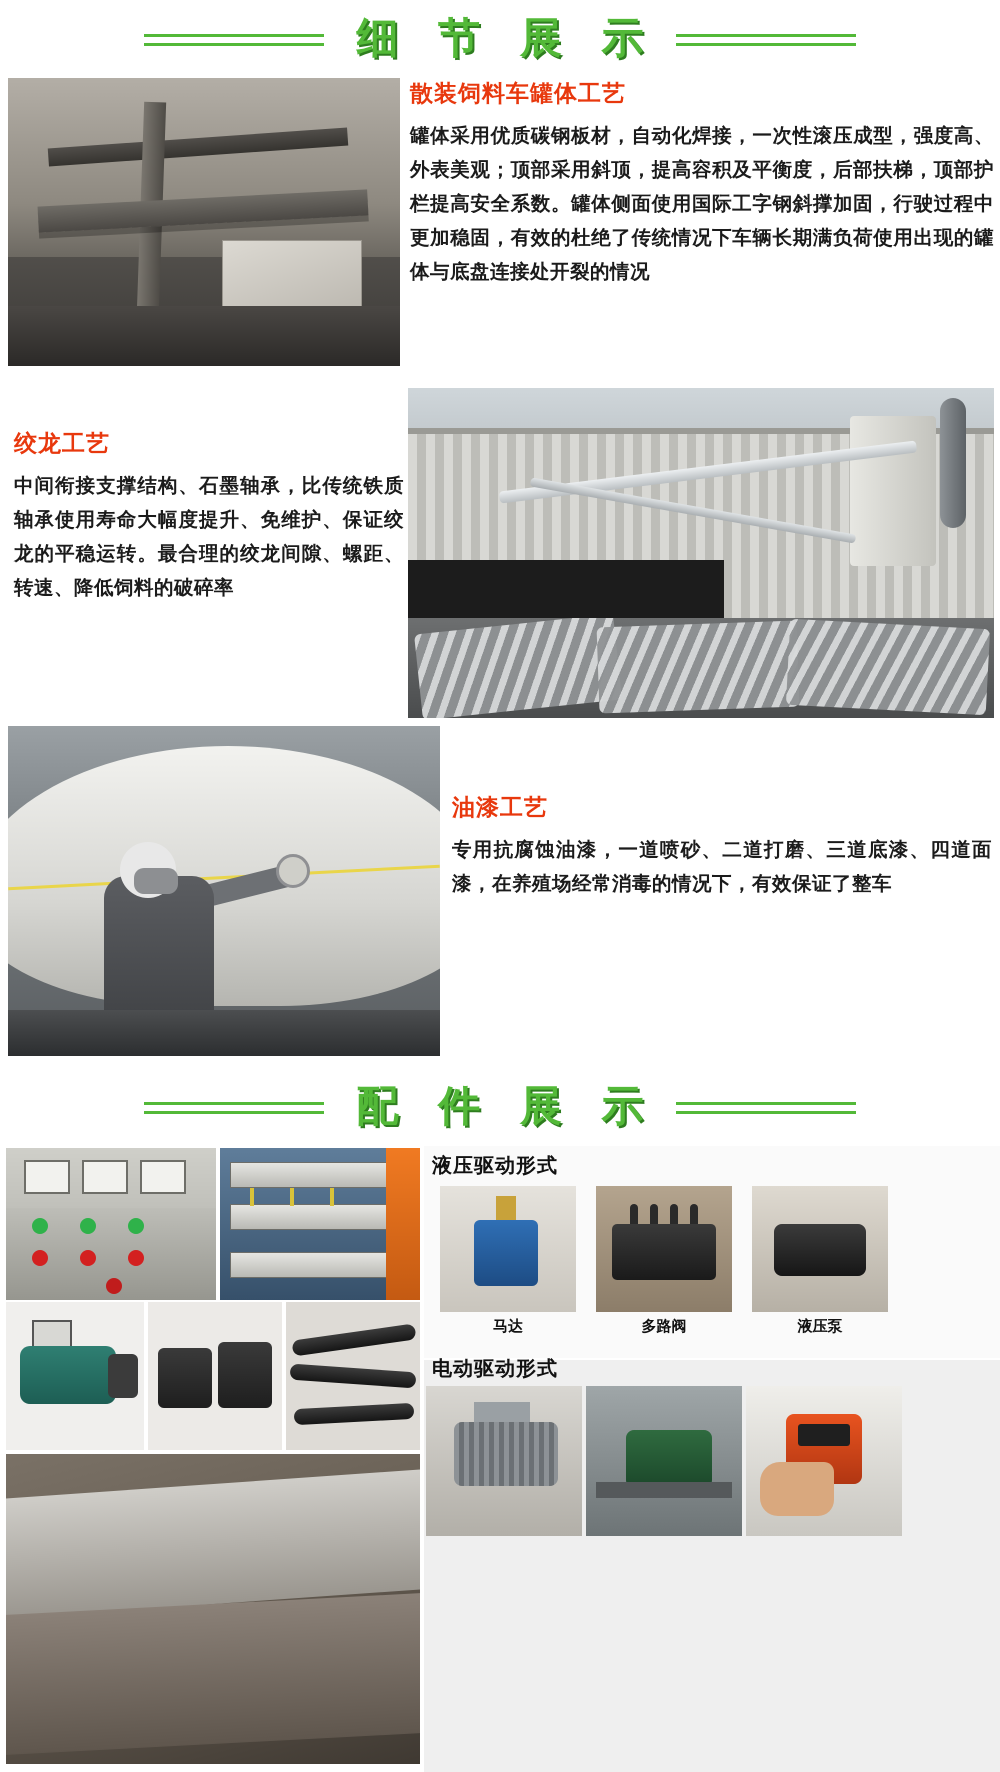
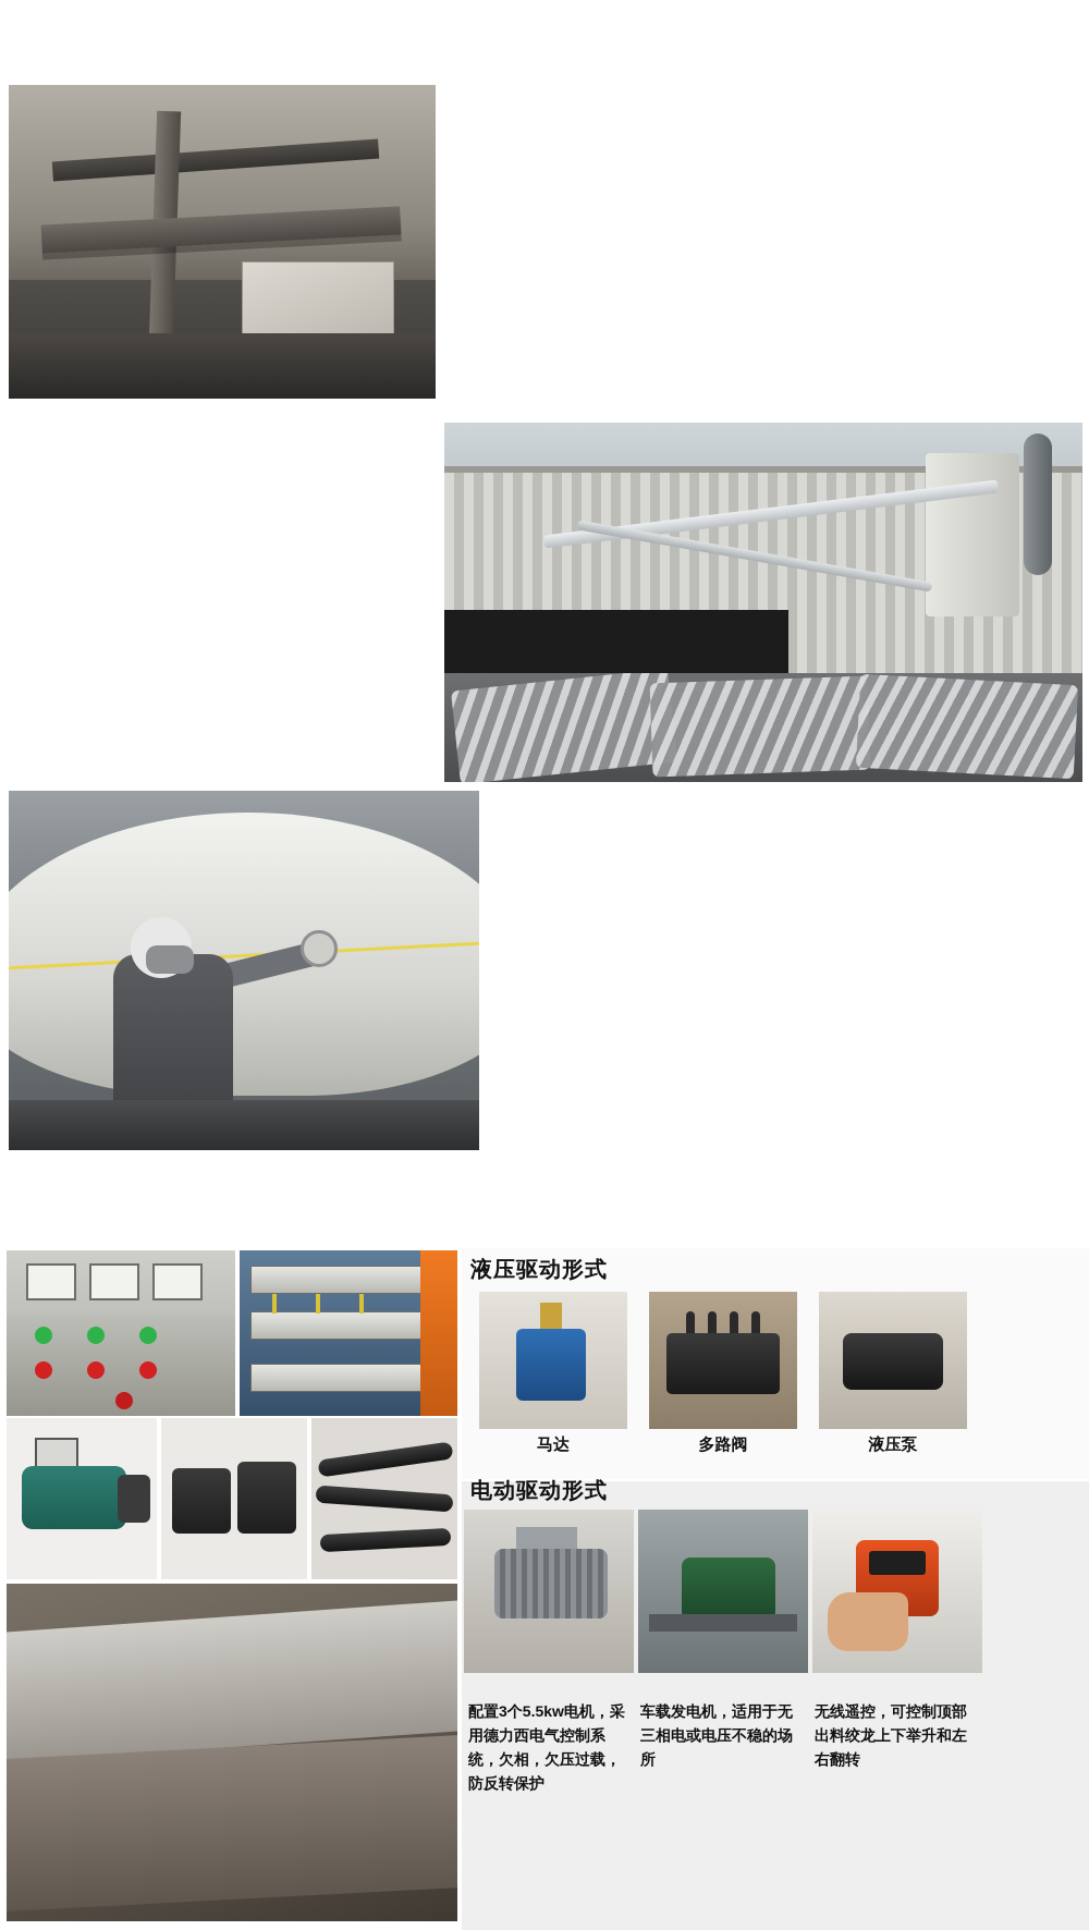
- 细 节 展 示
- 散装饲料车罐体工艺
- 罐体采用优质碳钢板材，自动化焊接，一次性滚压成型，强度高、外表美观；顶部采用斜顶，提高容积及平衡度，后部扶梯，顶部护栏提高安全系数。罐体侧面使用国际工字钢斜撑加固，行驶过程中更加稳固，有效的杜绝了传统情况下车辆长期满负荷使用出现的罐体与底盘连接处开裂的情况
- 绞龙工艺
- 中间衔接支撑结构、石墨轴承，比传统铁质轴承使用寿命大幅度提升、免维护、保证绞龙的平稳运转。最合理的绞龙间隙、螺距、转速、降低饲料的破碎率
- 油漆工艺
- 专用抗腐蚀油漆，一道喷砂、二道打磨、三道底漆、四道面漆，在养殖场经常消毒的情况下，有效保证了整车
- 配 件 展 示
  液压驱动形式
  马达
  多路阀
  液压泵
  电动驱动形式
+ 配置3个5.5kw电机，采用德力西电气控制系统，欠相，欠压过载，防反转保护
+ 车载发电机，适用于无三相电或电压不稳的场所
+ 无线遥控，可控制顶部出料绞龙上下举升和左右翻转
